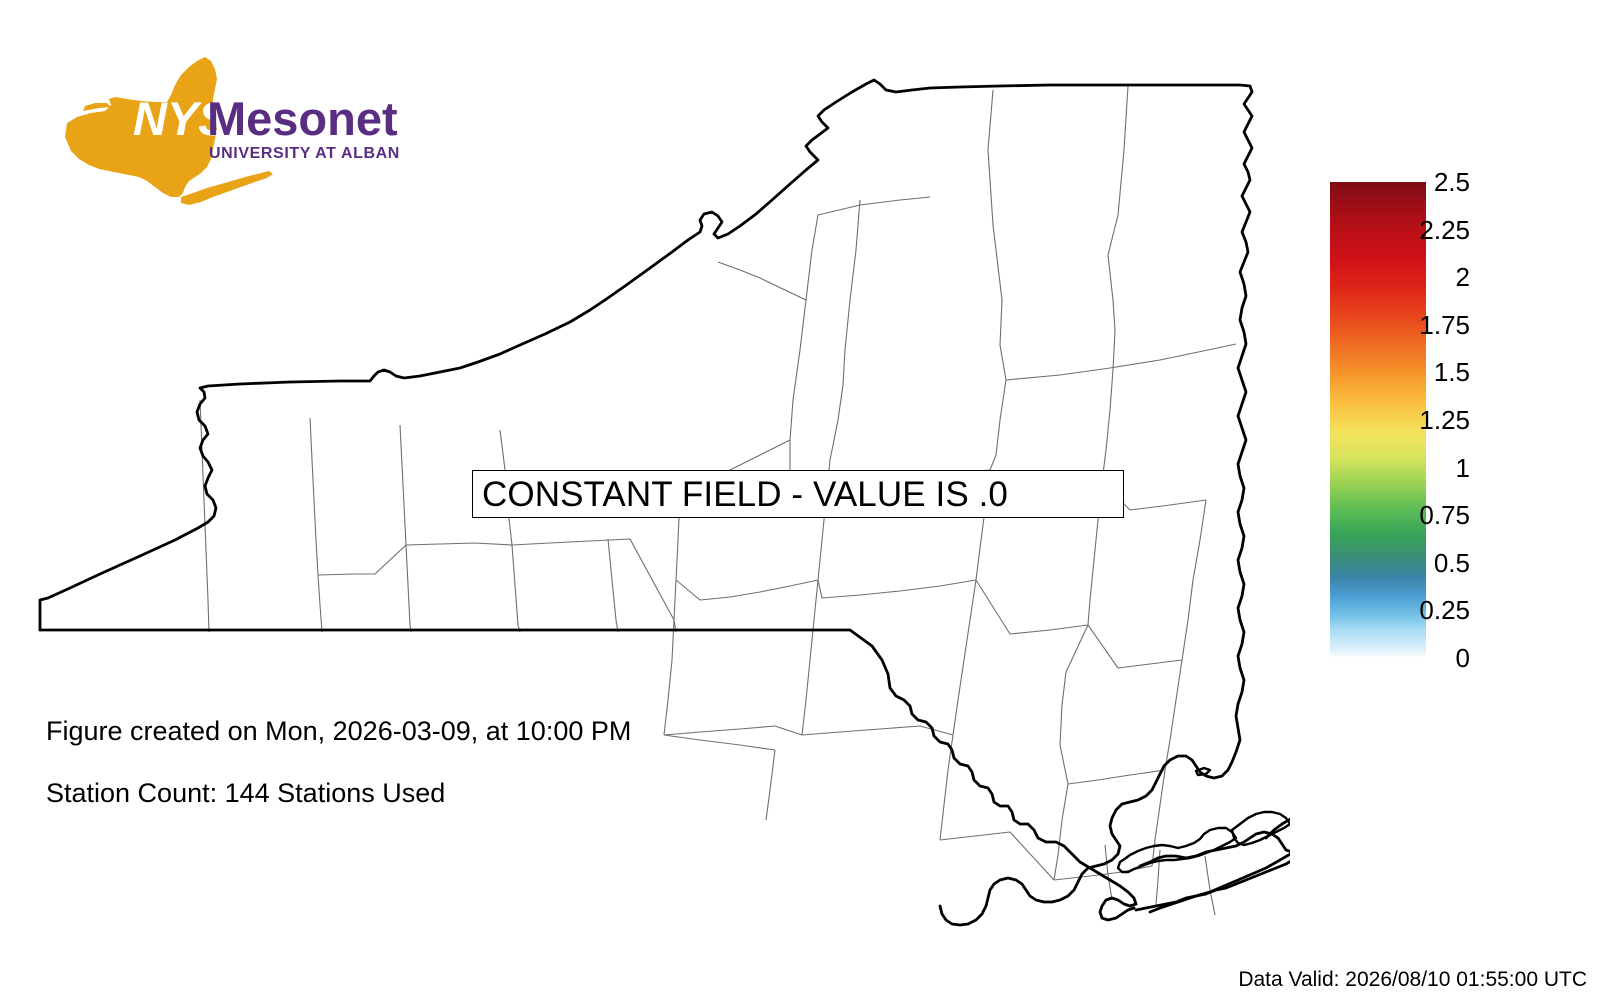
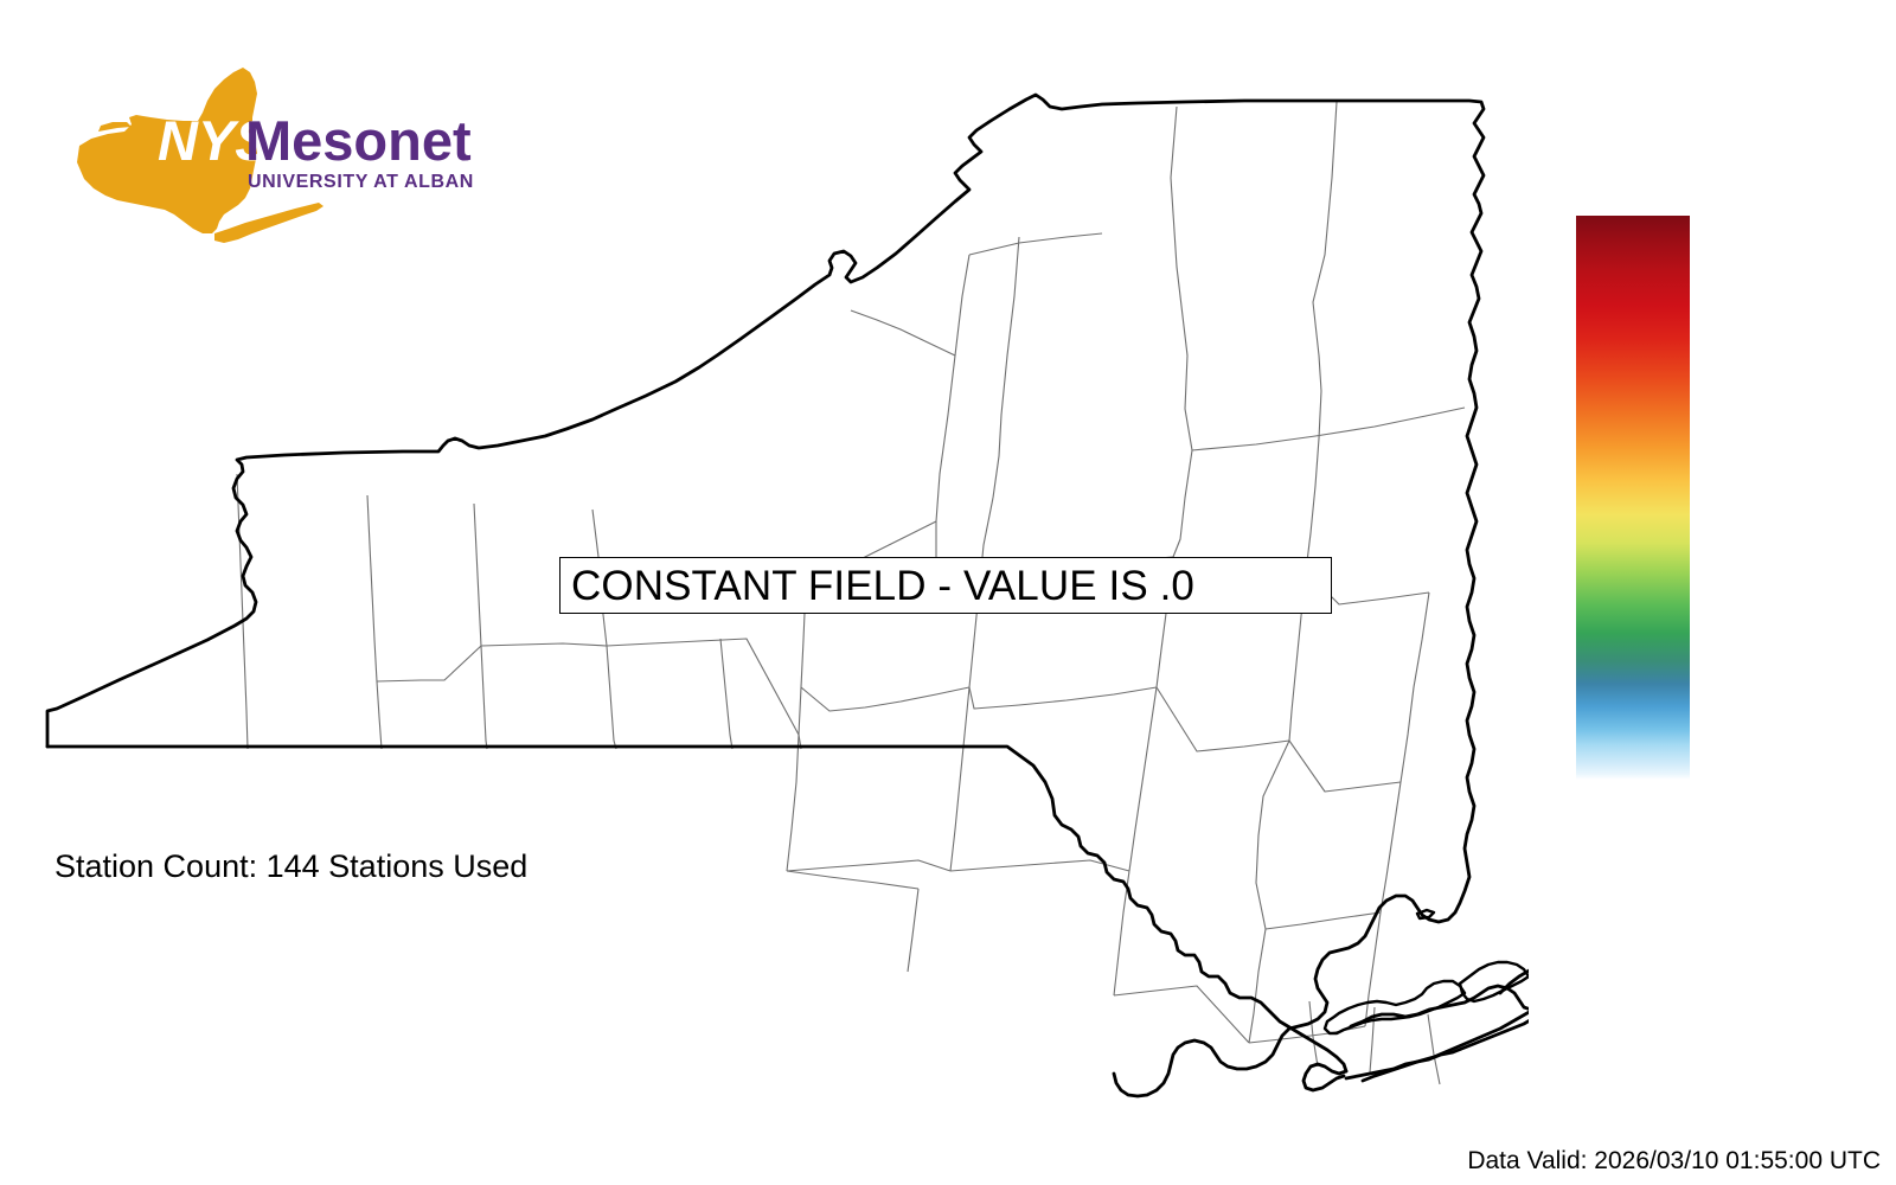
  NYS
  Mesonet
  UNIVERSITY AT ALBAN
  CONSTANT FIELD - VALUE IS .0
- 2.5
- 2.25
- 2
- 1.75
- 1.5
- 1.25
- 1
- 0.75
- 0.5
- 0.25
- 0
- Figure created on Mon, 2026-03-09, at 10:00 PM
  Station Count: 144 Stations Used
- Data Valid: 2026/08/10 01:55:00 UTC
+ Data Valid: 2026/03/10 01:55:00 UTC
